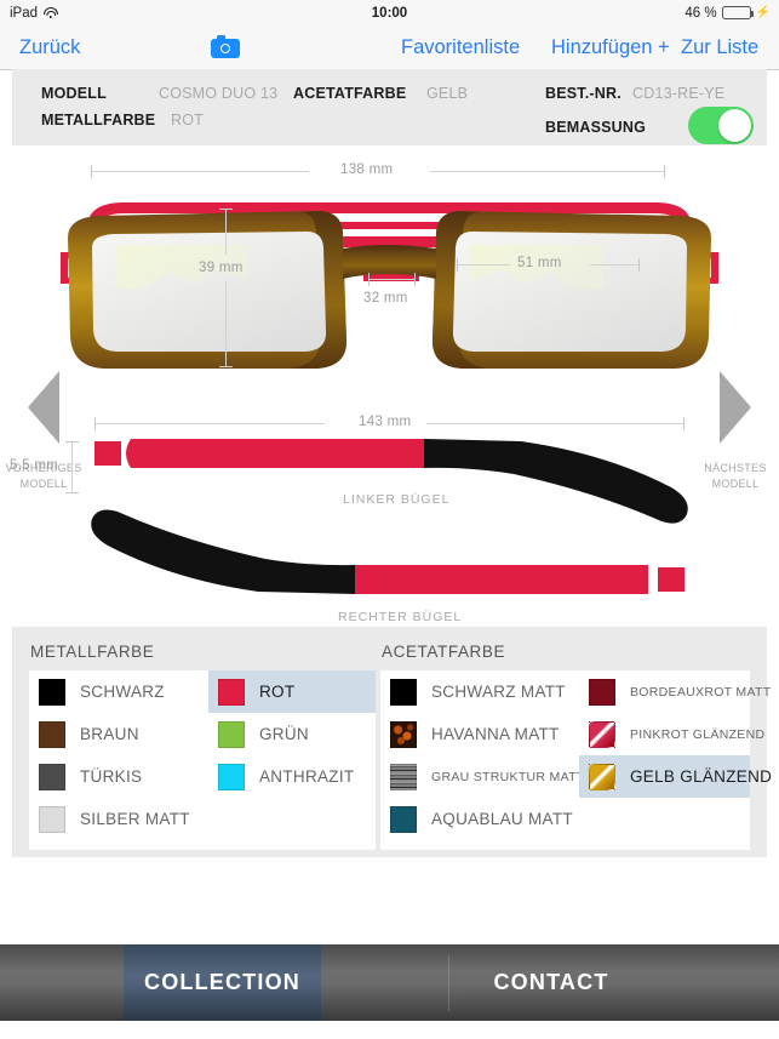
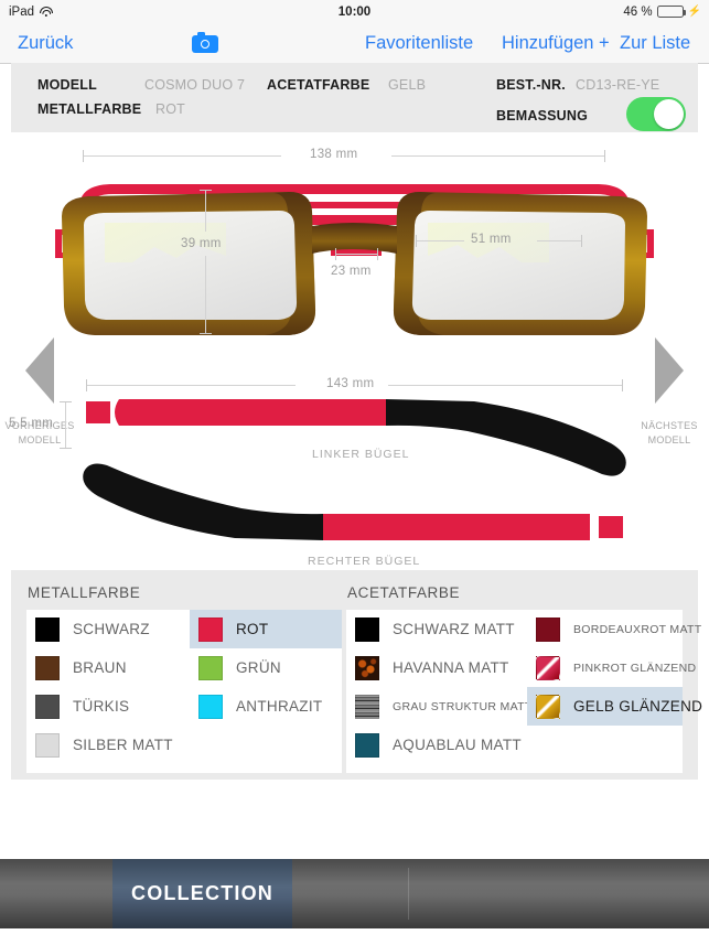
  iPad
  10:00
  46 %
  ⚡
  Zurück
  Favoritenliste
  Hinzufügen +
  Zur Liste
  MODELL
- COSMO DUO 13
+ COSMO DUO 7
  ACETATFARBE
  GELB
  METALLFARBE
  ROT
  BEST.-NR.
  CD13-RE-YE
  BEMASSUNG
  VORHERIGS
  MODELL
  NÄCHSTES
  MODELL
  138 mm
  39 mm
- 32 mm
+ 23 mm
  51 mm
  143 mm
  5.5 mm
  LINKER BÜGEL
  RECHTER BÜGEL
  METALLFARBE
  ACETATFARBE
  SCHWARZ
  BRAUN
  TÜRKIS
  SILBER MATT
  ROT
  GRÜN
  ANTHRAZIT
  SCHWARZ MATT
  HAVANNA MATT
  GRAU STRUKTUR MAT
  AQUABLAU MATT
  BORDEAUXROT MATT
  PINKROT GLÄNZEND
  GELB GLÄNZEND
  COLLECTION
- CONTACT
